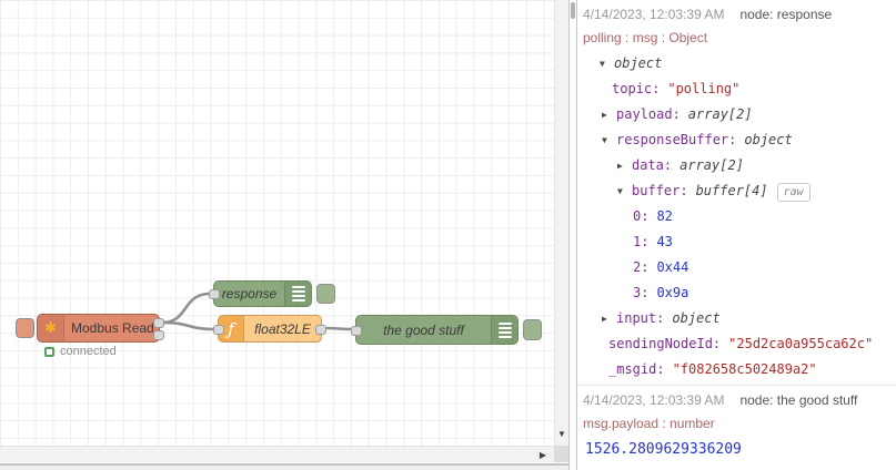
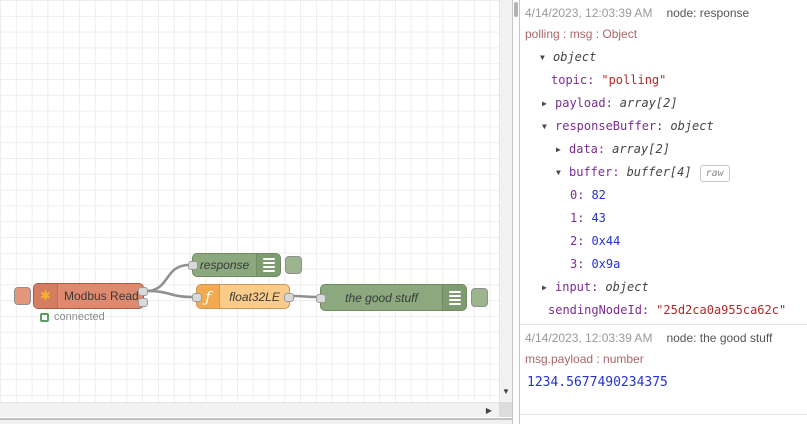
  ✱
  Modbus Read
  connected
  response
  ƒ
  float32LE
  the good stuff
  ▼
  ▶
  4/14/2023, 12:03:39 AM
  node: response
  polling : msg : Object
  ▼ object
  topic: "polling"
  ▶ payload: array[2]
  ▼ responseBuffer: object
  ▶ data: array[2]
  ▼ buffer: buffer[4] raw
  0: 82
  1: 43
  2: 0x44
  3: 0x9a
  ▶ input: object
  sendingNodeId: "25d2ca0a955ca62c"
- _msgid: "f082658c502489a2"
  4/14/2023, 12:03:39 AM
  node: the good stuff
  msg.payload : number
- 1526.2809629336209
+ 1234.5677490234375
